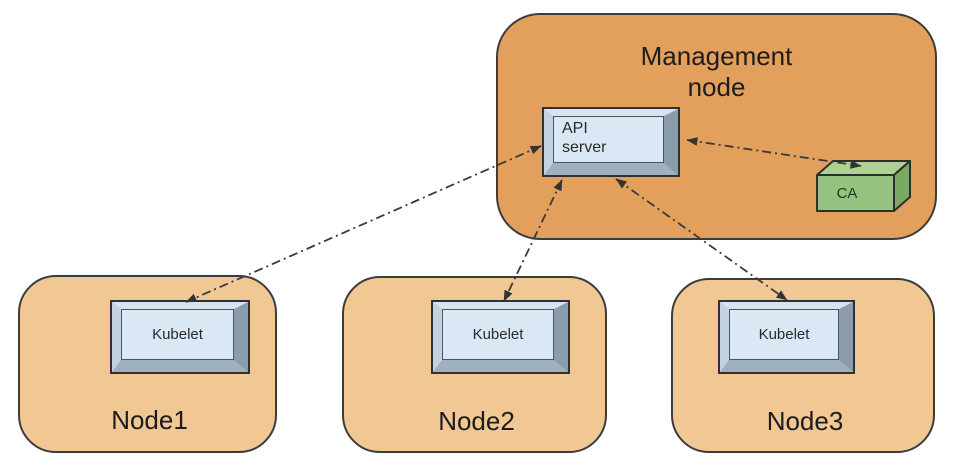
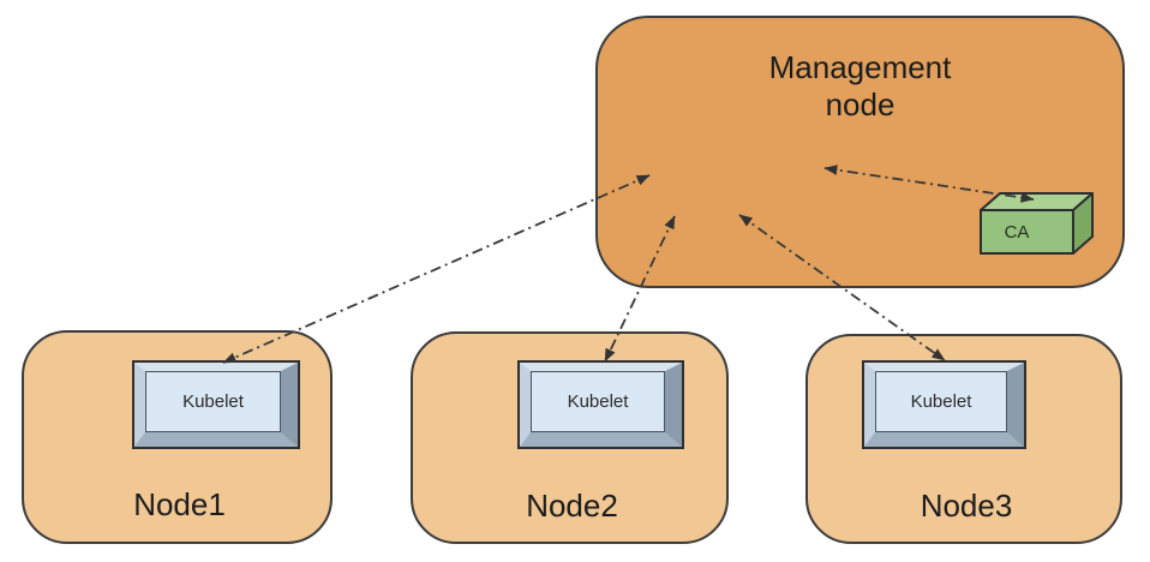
  Management
  node
- API
- server
  CA
  Node1
  Kubelet
  Node2
  Kubelet
  Node3
  Kubelet
